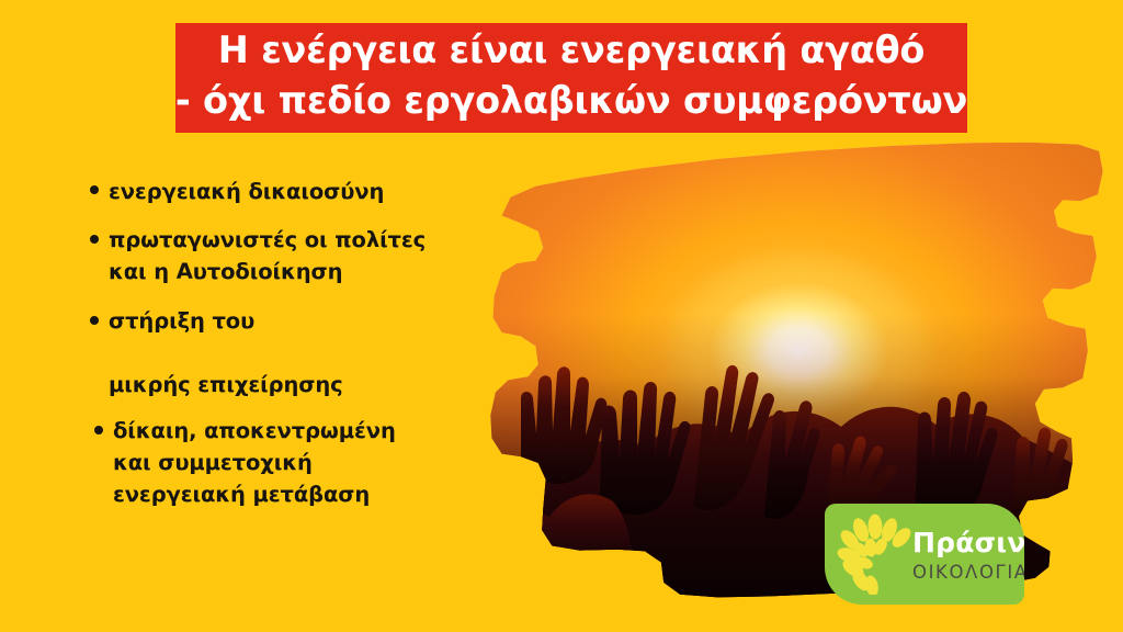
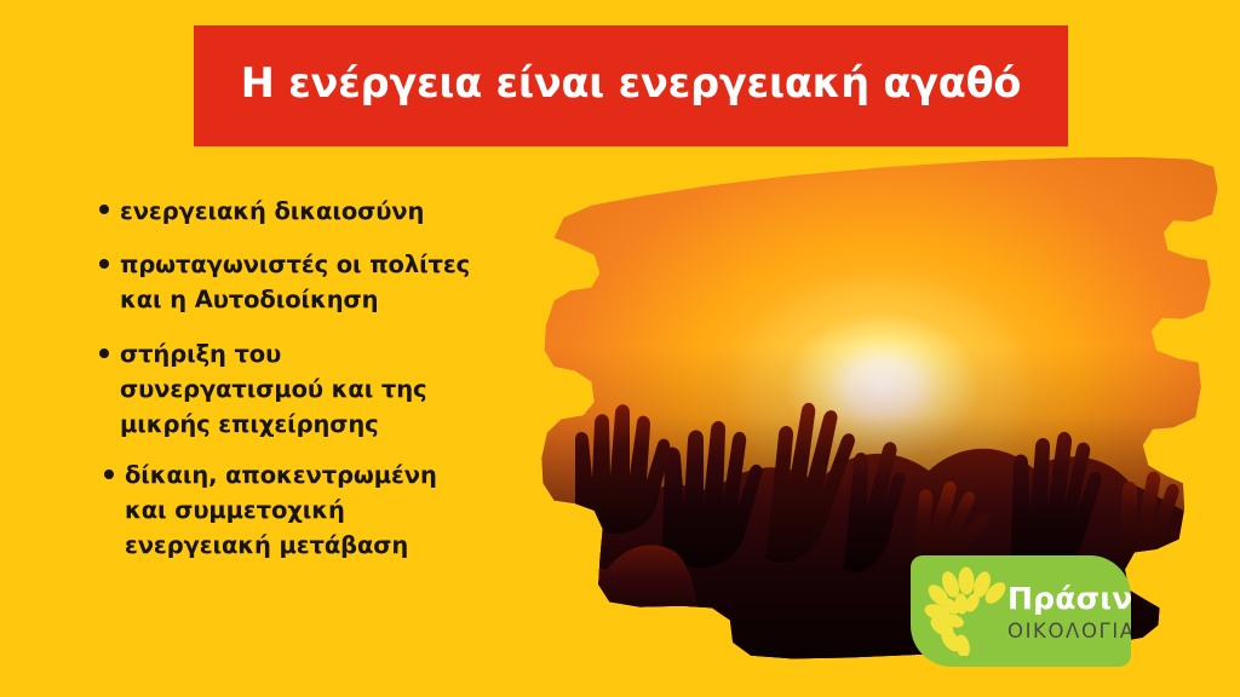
  Η ενέργεια είναι ενεργειακή αγαθό
- - όχι πεδίο εργολαβικών συμφερόντων
  ενεργειακή δικαιοσύνη
  πρωταγωνιστές οι πολίτες
  και η Αυτοδιοίκηση
  στήριξη του
+ συνεργατισμού και της
  μικρής επιχείρησης
  δίκαιη, αποκεντρωμένη
  και συμμετοχική
  ενεργειακή μετάβαση
  Πράσιν
  ΟΙΚΟΛΟΓΙΑ
